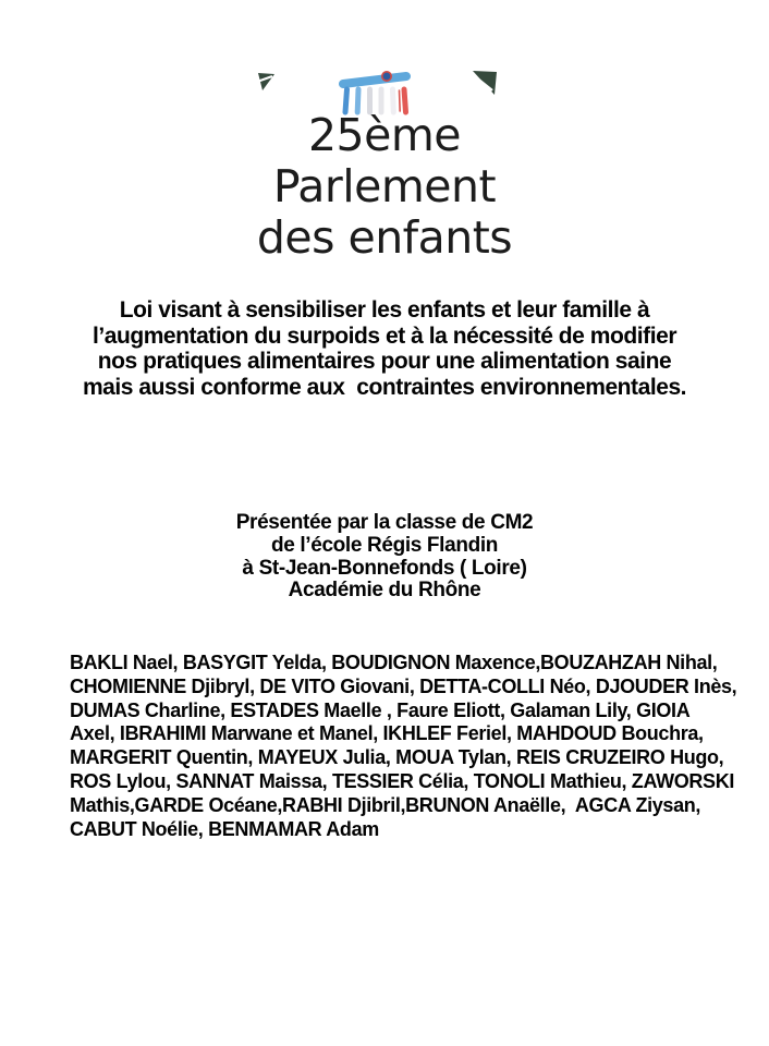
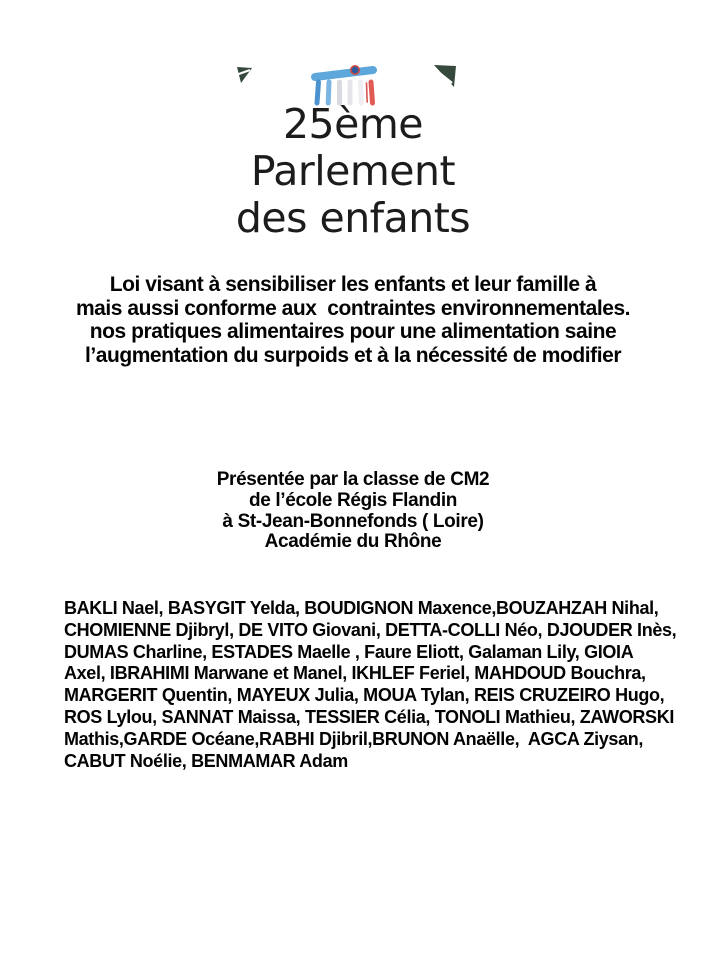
  25ème
  Parlement
  des enfants
  Loi visant à sensibiliser les enfants et leur famille à
- l’augmentation du surpoids et à la nécessité de modifier
+ mais aussi conforme aux contraintes environnementales.
  nos pratiques alimentaires pour une alimentation saine
- mais aussi conforme aux contraintes environnementales.
+ l’augmentation du surpoids et à la nécessité de modifier
  Présentée par la classe de CM2
  de l’école Régis Flandin
  à St-Jean-Bonnefonds ( Loire)
  Académie du Rhône
  BAKLI Nael, BASYGIT Yelda, BOUDIGNON Maxence,BOUZAHZAH Nihal,
  CHOMIENNE Djibryl, DE VITO Giovani, DETTA-COLLI Néo, DJOUDER Inès,
  DUMAS Charline, ESTADES Maelle , Faure Eliott, Galaman Lily, GIOIA
  Axel, IBRAHIMI Marwane et Manel, IKHLEF Feriel, MAHDOUD Bouchra,
  MARGERIT Quentin, MAYEUX Julia, MOUA Tylan, REIS CRUZEIRO Hugo,
  ROS Lylou, SANNAT Maissa, TESSIER Célia, TONOLI Mathieu, ZAWORSKI
  Mathis,GARDE Océane,RABHI Djibril,BRUNON Anaëlle, AGCA Ziysan,
  CABUT Noélie, BENMAMAR Adam
